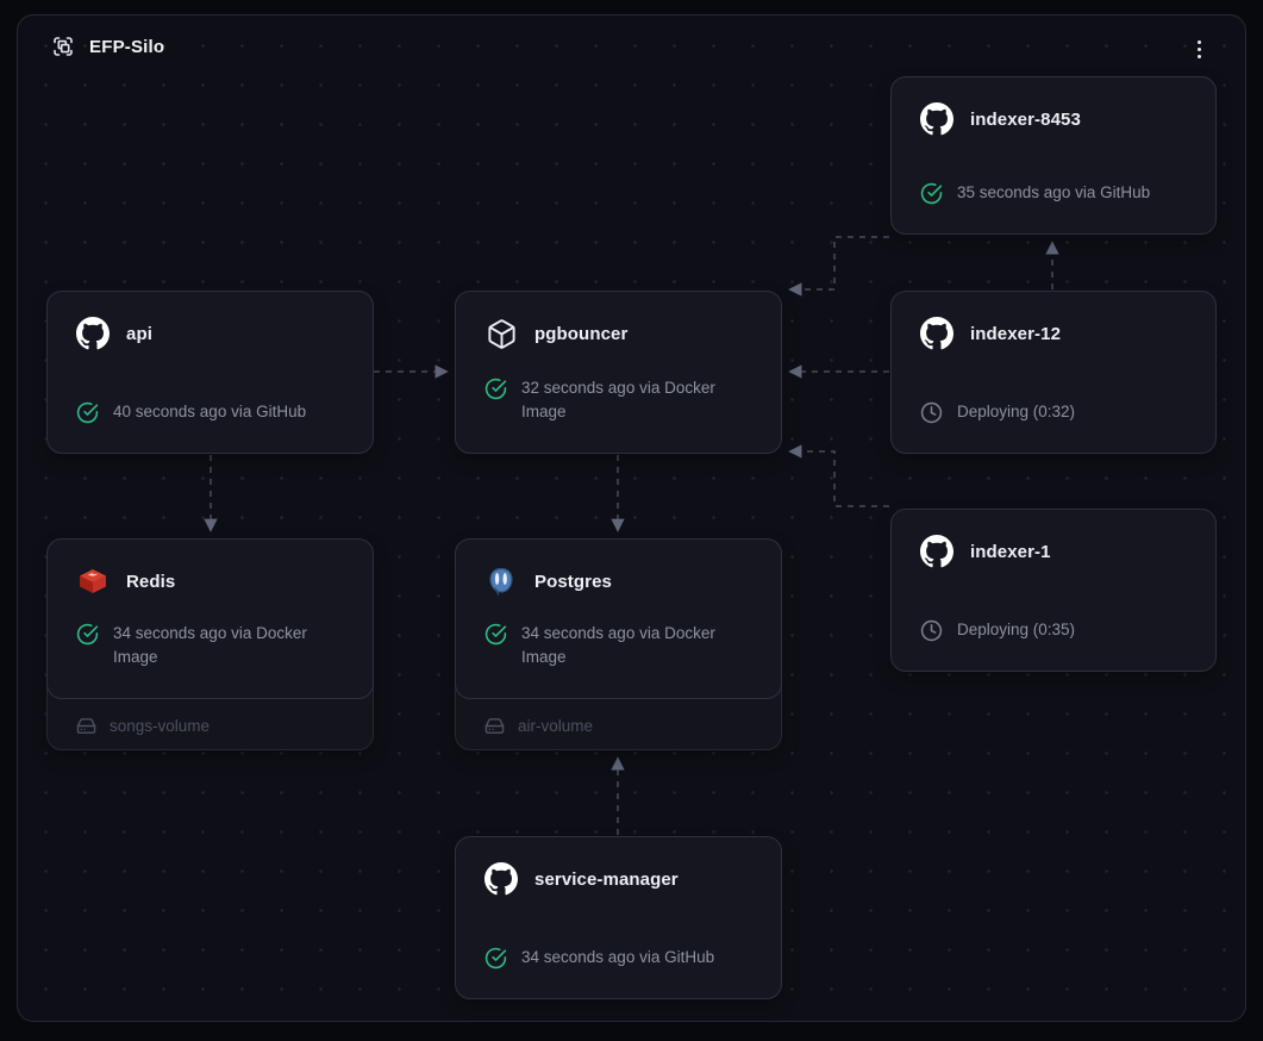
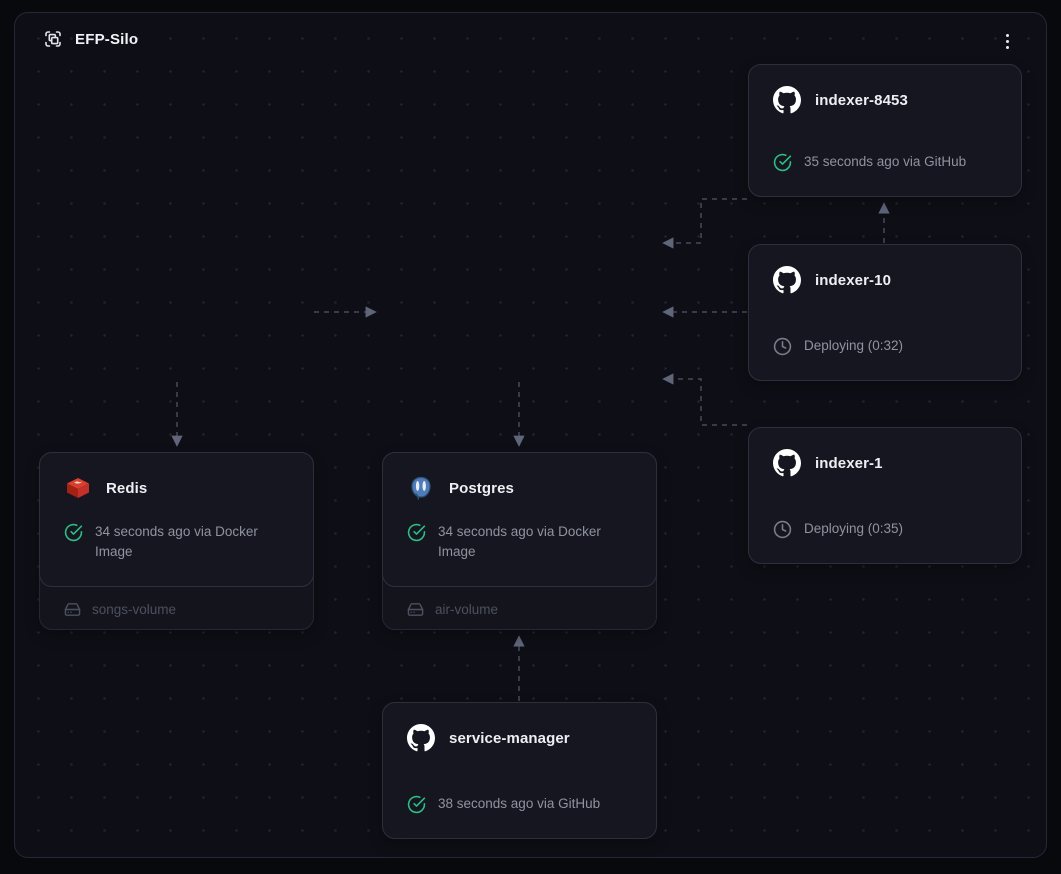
  EFP-Silo
  indexer-8453
  35 seconds ago via GitHub
- api
- 40 seconds ago via GitHub
- pgbouncer
- 32 seconds ago via Docker Image
- indexer-12
+ indexer-10
  Deploying (0:32)
  Redis
  34 seconds ago via Docker Image
  songs-volume
  Postgres
  34 seconds ago via Docker Image
  air-volume
  indexer-1
  Deploying (0:35)
  service-manager
- 34 seconds ago via GitHub
+ 38 seconds ago via GitHub
